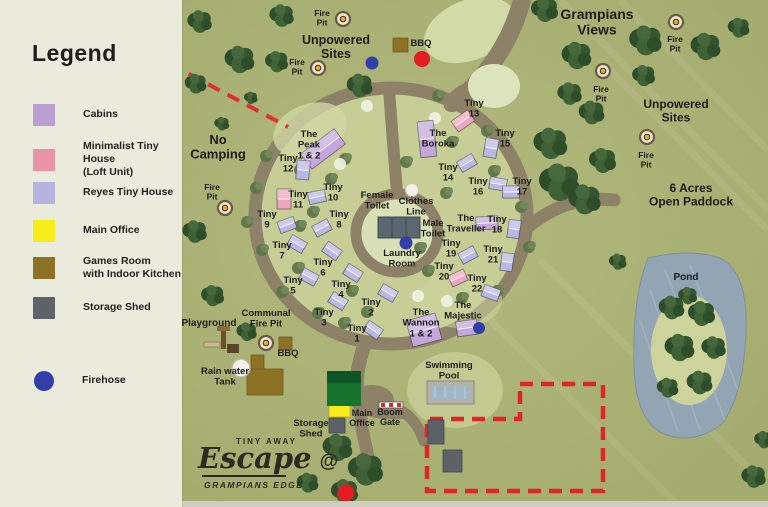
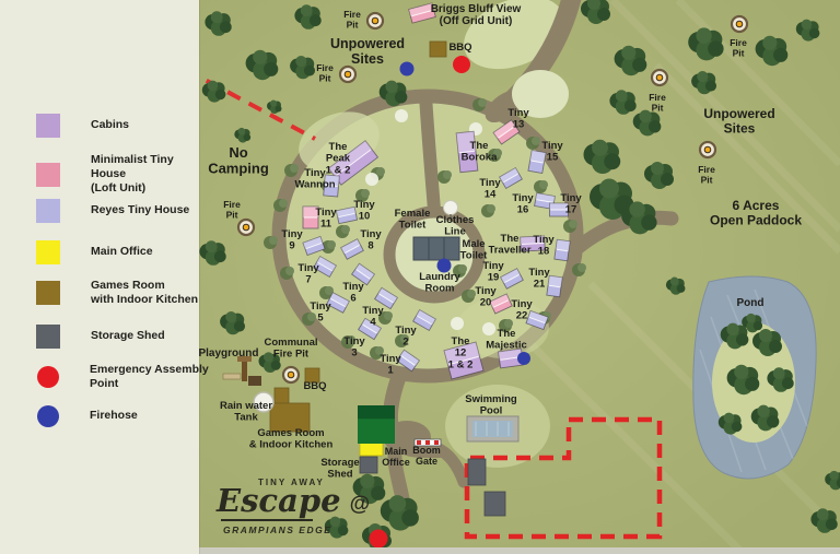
+ Briggs Bluff View (Off Grid Unit)
  The Peak 1 & 2
  The Boroka
  The Traveller
- The Wannon 1 & 2
+ The 12 1 & 2
  The Majestic
  Tiny 1
  Tiny 2
  Tiny 3
  Tiny 4
  Tiny 5
  Tiny 6
  Tiny 7
  Tiny 8
  Tiny 9
  Tiny 10
  Tiny 11
- Tiny 12
+ Tiny Wannon
  Tiny 13
  Tiny 14
  Tiny 15
  Tiny 16
  Tiny 17
  Tiny 18
  Tiny 19
  Tiny 20
  Tiny 21
  Tiny 22
  Fire Pit
  Fire Pit
  Fire Pit
  Fire Pit
  Fire Pit
  Fire Pit
  Unpowered Sites
- Grampians Views
  Unpowered Sites
  6 Acres Open Paddock
  No Camping
  Pond
  Female Toilet
  Clothes Line
  Male Toilet
  Laundry Room
  Swimming Pool
  Main Office
  Boom Gate
  Storage Shed
+ Games Room & Indoor Kitchen
  Rain water Tank
  Playground
  Communal Fire Pit
  BBQ
  BBQ
- Legend
  Cabins
  Minimalist Tiny House
  (Loft Unit)
  Reyes Tiny House
  Main Office
  Games Room
  with Indoor Kitchen
  Storage Shed
+ Emergency Assembly
+ Point
  Firehose
  TINY AWAY
  Escape
  @
  GRAMPIANS EDGE
